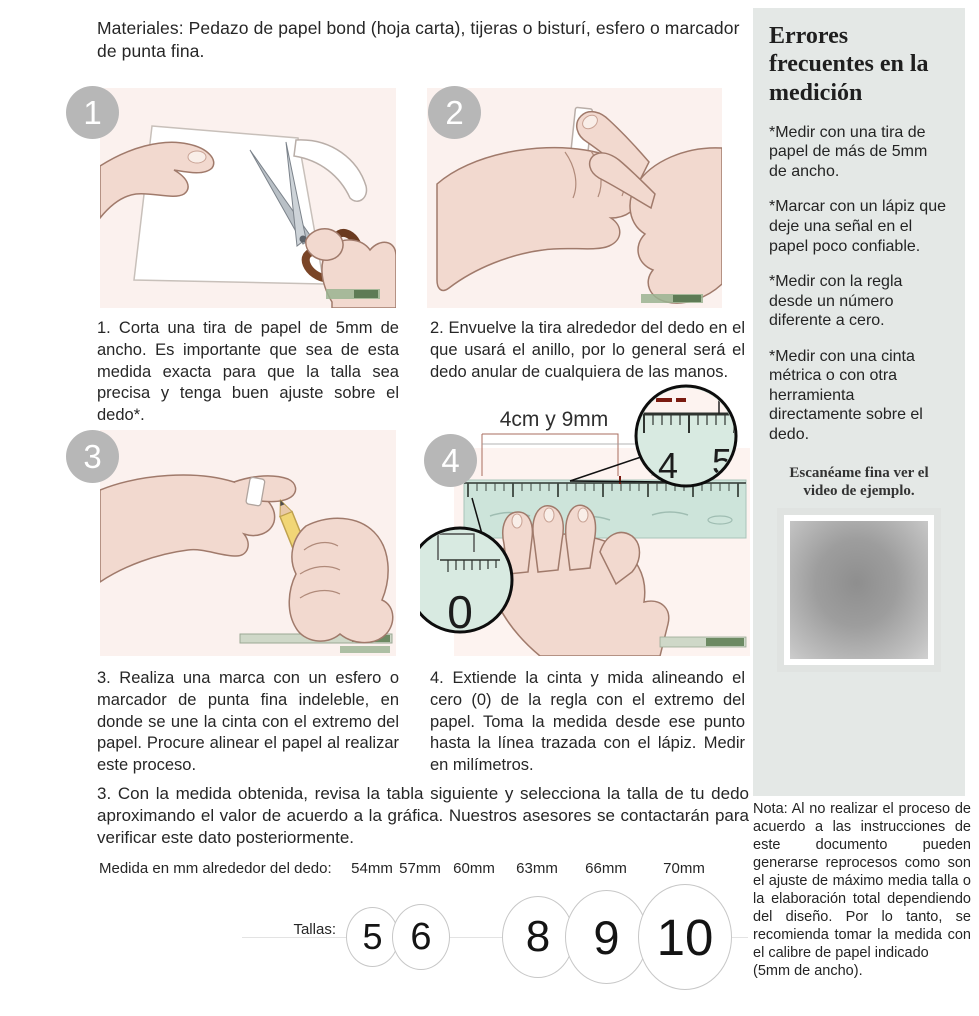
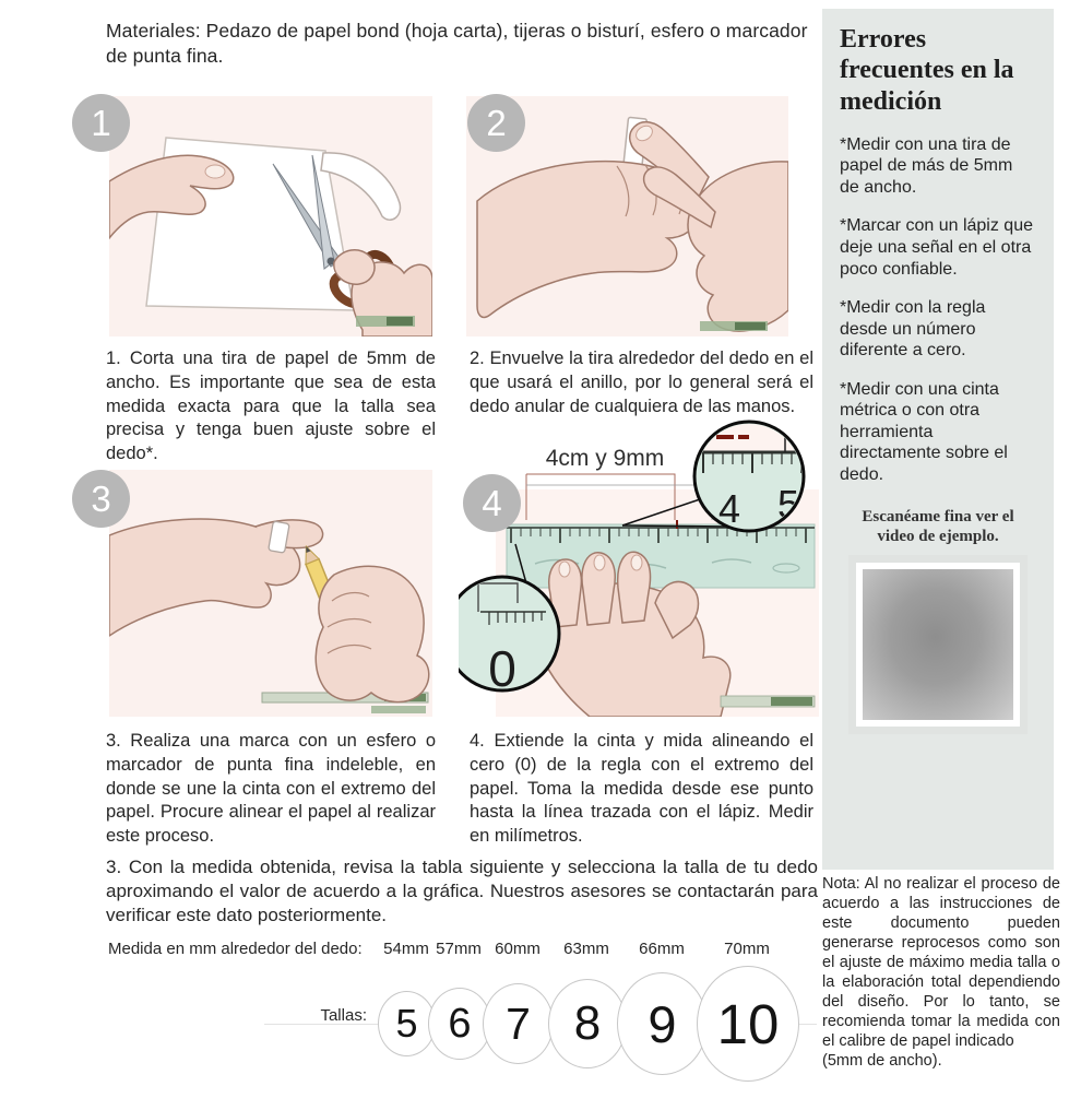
  Materiales: Pedazo de papel bond (hoja carta), tijeras o bisturí, esfero o marcador de punta fina.
  1
  2
  3
  4
  4cm y 9mm
  4
  5
  0
  1. Corta una tira de papel de 5mm de ancho. Es importante que sea de esta medida exacta para que la talla sea precisa y tenga buen ajuste sobre el dedo*.
  2. Envuelve la tira alrededor del dedo en el que usará el anillo, por lo general será el dedo anular de cualquiera de las manos.
  3. Realiza una marca con un esfero o marcador de punta fina indeleble, en donde se une la cinta con el extremo del papel. Procure alinear el papel al realizar este proceso.
  4. Extiende la cinta y mida alineando el cero (0) de la regla con el extremo del papel. Toma la medida desde ese punto hasta la línea trazada con el lápiz. Medir en milímetros.
  3. Con la medida obtenida, revisa la tabla siguiente y selecciona la talla de tu dedo aproximando el valor de acuerdo a la gráfica. Nuestros asesores se contactarán para verificar este dato posteriormente.
  Medida en mm alrededor del dedo:
  Tallas:
  54mm
  57mm
  60mm
  63mm
  66mm
  70mm
  5
  6
+ 7
  8
  9
  10
  Errores frecuentes en la medición
  *Medir con una tira de papel de más de 5mm de ancho.
- *Marcar con un lápiz que deje una señal en el papel poco confiable.
+ *Marcar con un lápiz que deje una señal en el otra poco confiable.
  *Medir con la regla desde un número diferente a cero.
  *Medir con una cinta métrica o con otra herramienta directamente sobre el dedo.
  Escanéame fina ver el video de ejemplo.
  Nota: Al no realizar el proceso de acuerdo a las instrucciones de este documento pueden generarse reprocesos como son el ajuste de máximo media talla o la elaboración total dependiendo del diseño. Por lo tanto, se recomienda tomar la medida con el calibre de papel indicado
  (5mm de ancho).
